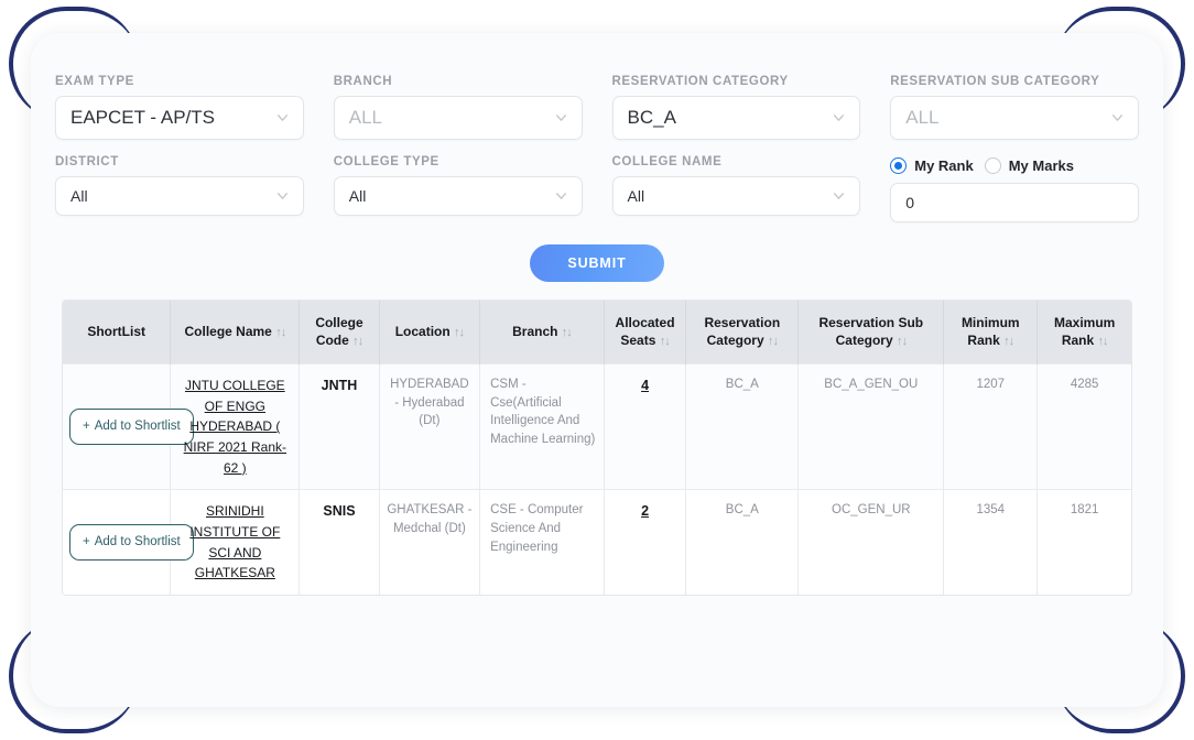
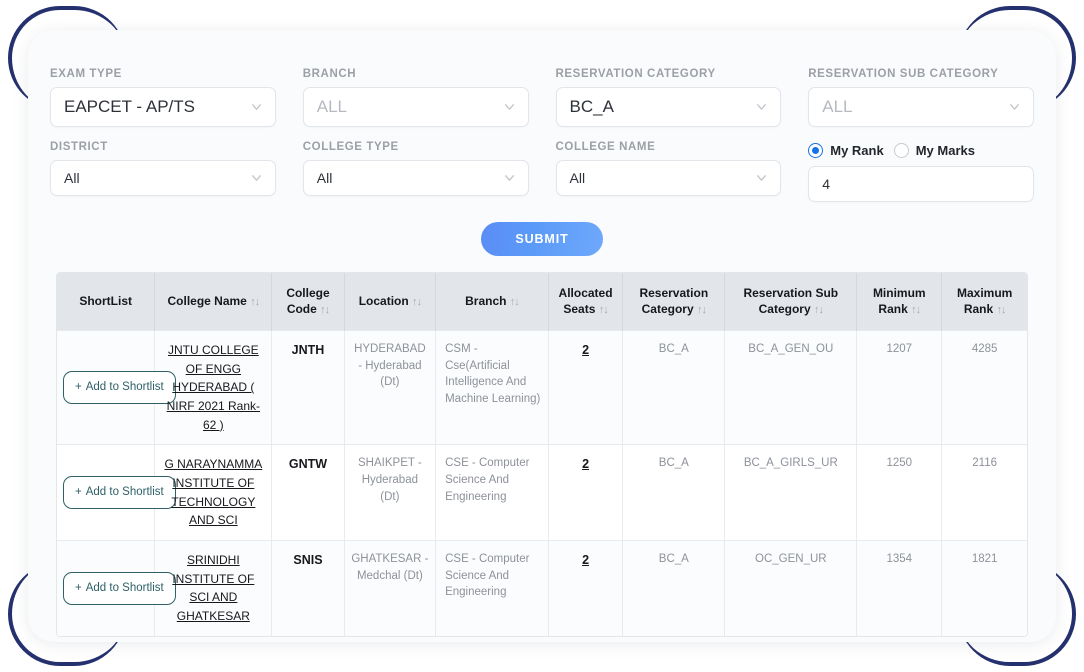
  EXAM TYPE
  EAPCET - AP/TS
  BRANCH
  ALL
  RESERVATION CATEGORY
  BC_A
  RESERVATION SUB CATEGORY
  ALL
  DISTRICT
  All
  COLLEGE TYPE
  All
  COLLEGE NAME
  All
  My Rank
  My Marks
- 0
+ 4
  SUBMIT
  ShortList	College Name ↑↓	College Code ↑↓	Location ↑↓	Branch ↑↓	Allocated Seats ↑↓	Reservation Category ↑↓	Reservation Sub Category ↑↓	Minimum Rank ↑↓	Maximum Rank ↑↓
- + Add to Shortlist	JNTU COLLEGE OF ENGG HYDERABAD ( NIRF 2021 Rank-62 )	JNTH	HYDERABAD - Hyderabad (Dt)	CSM - Cse(Artificial Intelligence And Machine Learning)	4	BC_A	BC_A_GEN_OU	1207	4285
+ + Add to Shortlist	JNTU COLLEGE OF ENGG HYDERABAD ( NIRF 2021 Rank-62 )	JNTH	HYDERABAD - Hyderabad (Dt)	CSM - Cse(Artificial Intelligence And Machine Learning)	2	BC_A	BC_A_GEN_OU	1207	4285
+ + Add to Shortlist	G NARAYNAMMA INSTITUTE OF TECHNOLOGY AND SCI	GNTW	SHAIKPET - Hyderabad (Dt)	CSE - Computer Science And Engineering	2	BC_A	BC_A_GIRLS_UR	1250	2116
  + Add to Shortlist	SRINIDHI INSTITUTE OF SCI AND GHATKESAR	SNIS	GHATKESAR - Medchal (Dt)	CSE - Computer Science And Engineering	2	BC_A	OC_GEN_UR	1354	1821
